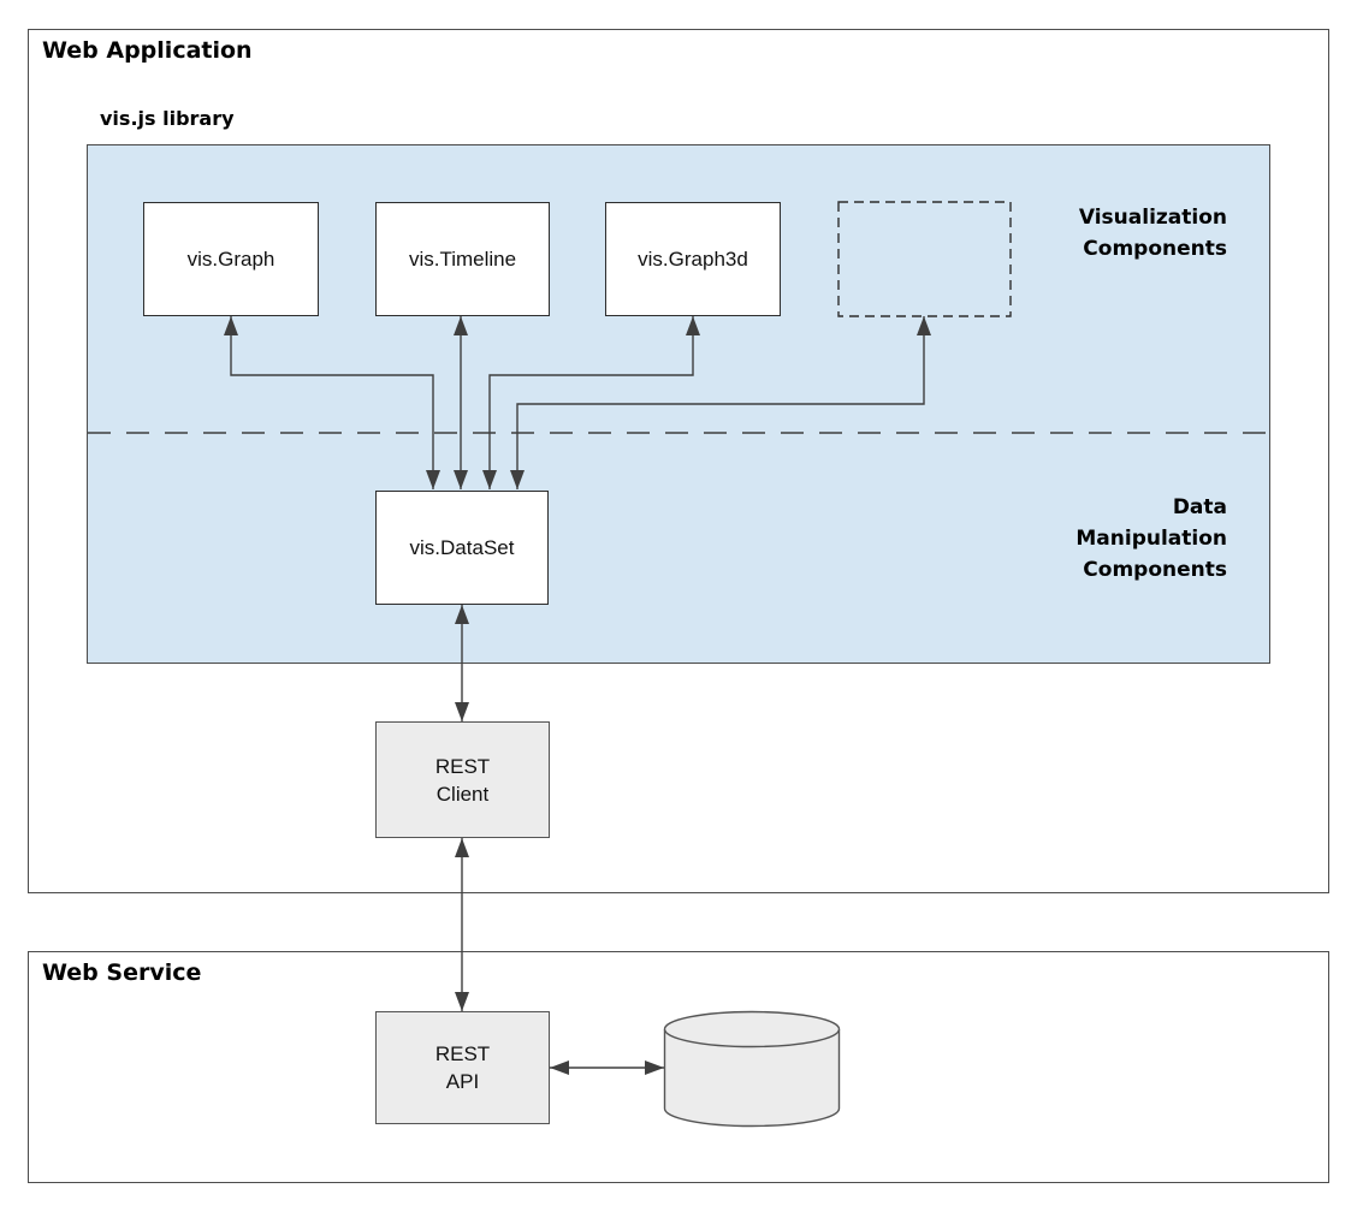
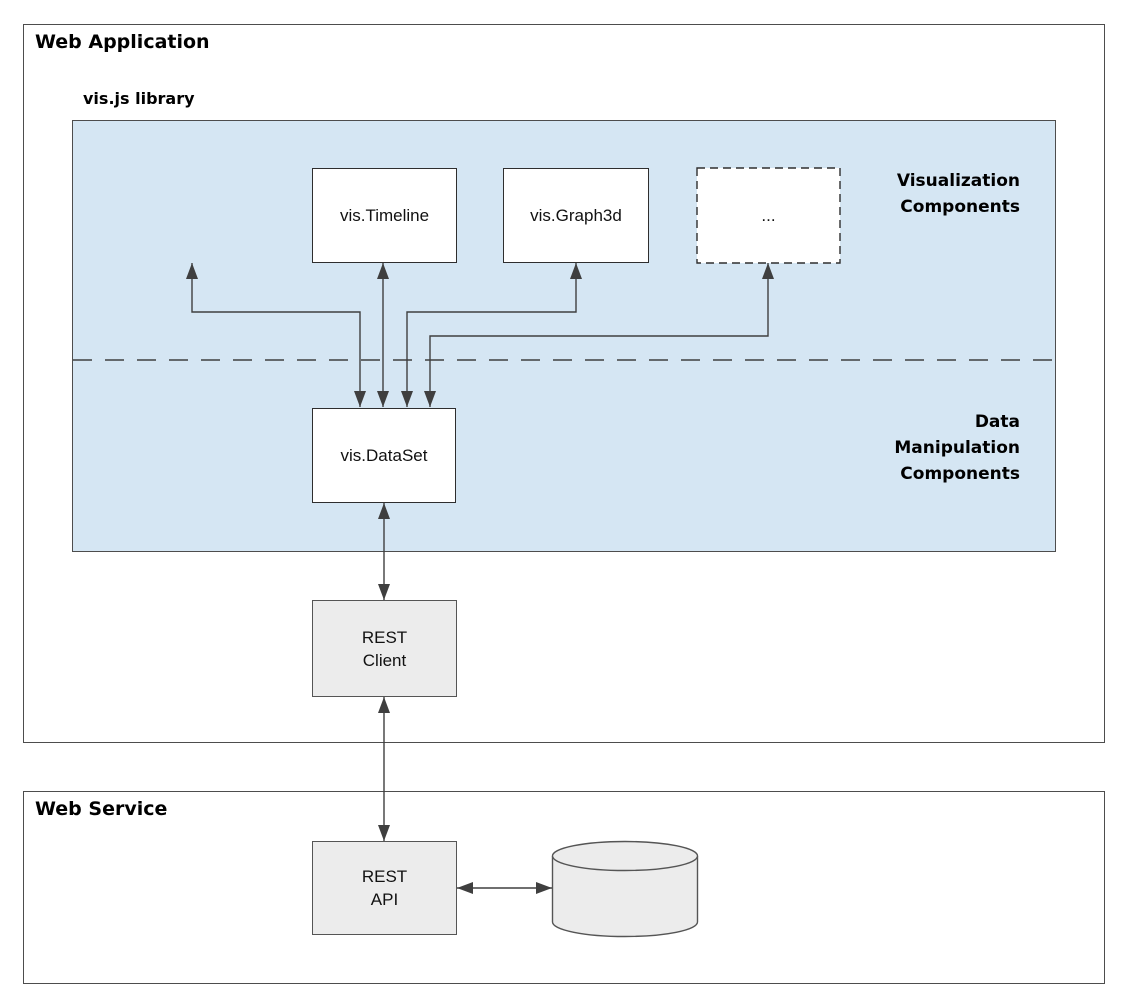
  Web Application
  vis.js library
- vis.Graph
  vis.Timeline
  vis.Graph3d
+ ...
  Visualization
  Components
  Data
  Manipulation
  Components
  vis.DataSet
  REST
  Client
  Web Service
  REST
  API
